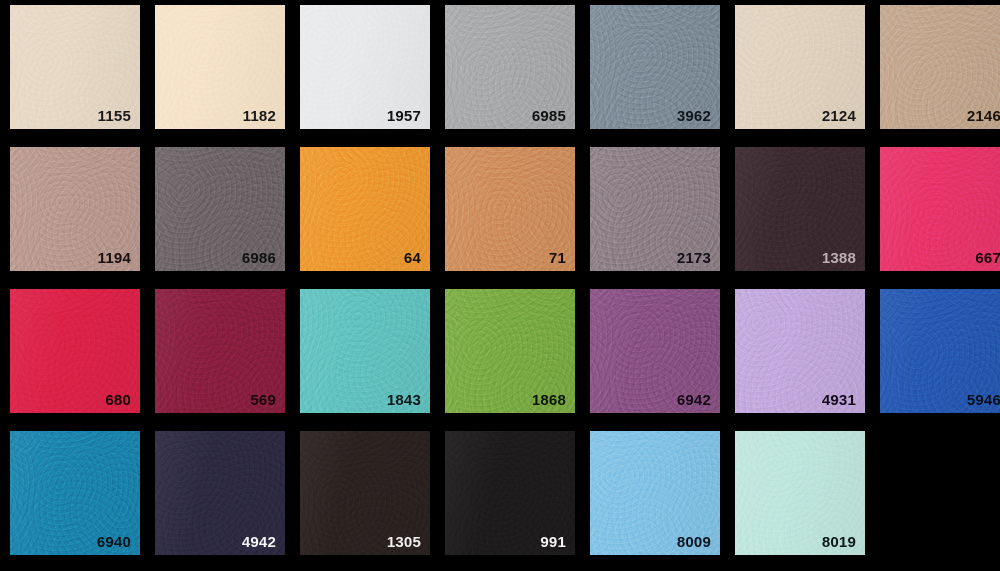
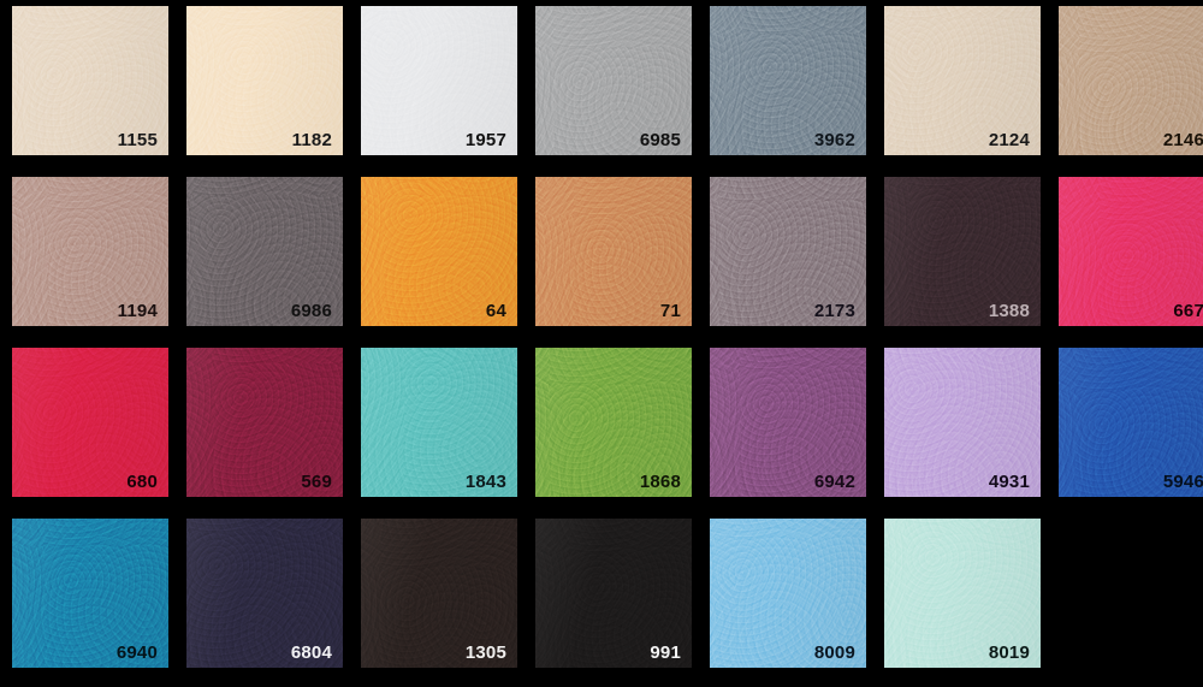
  1155
  1182
  1957
  6985
  3962
  2124
  2146
  1194
  6986
  64
  71
  2173
  1388
  667
  680
  569
  1843
  1868
  6942
  4931
  5946
  6940
- 4942
+ 6804
  1305
  991
  8009
  8019
